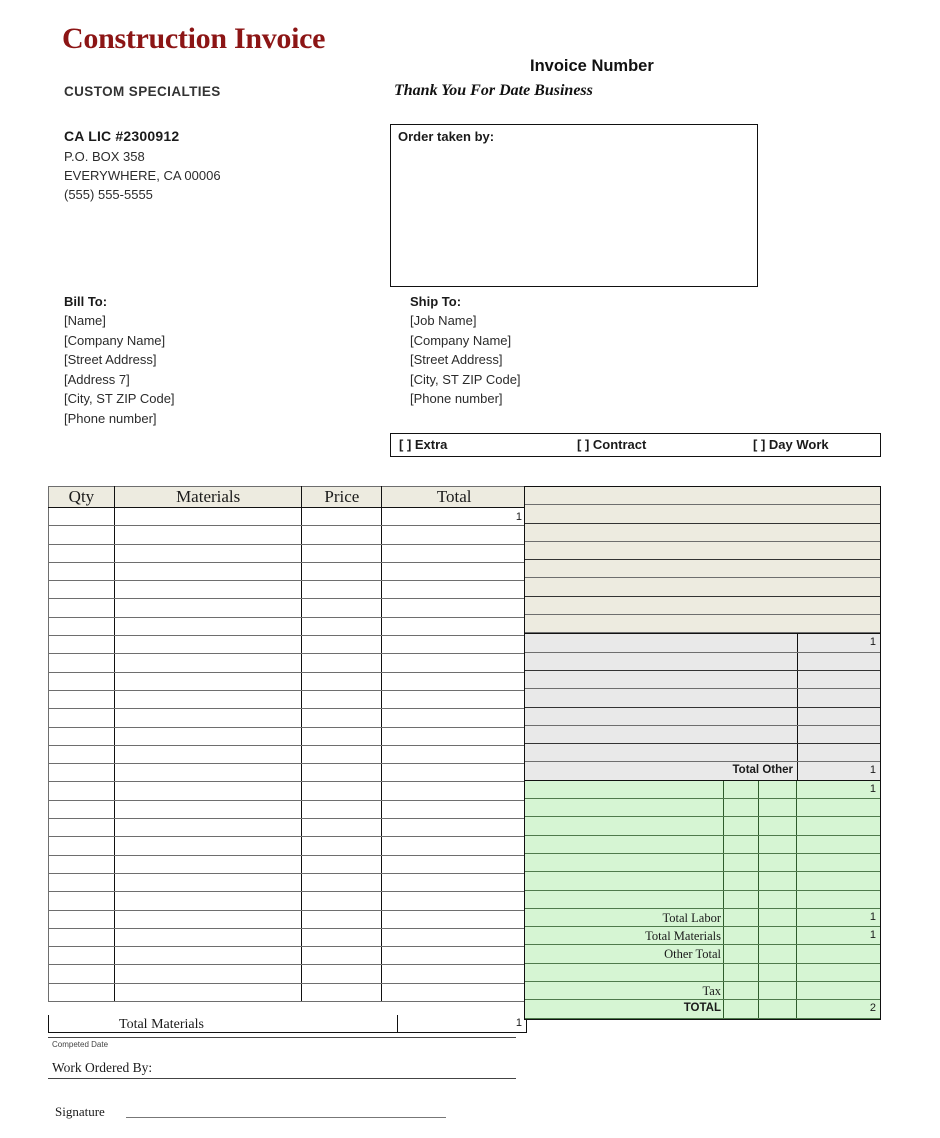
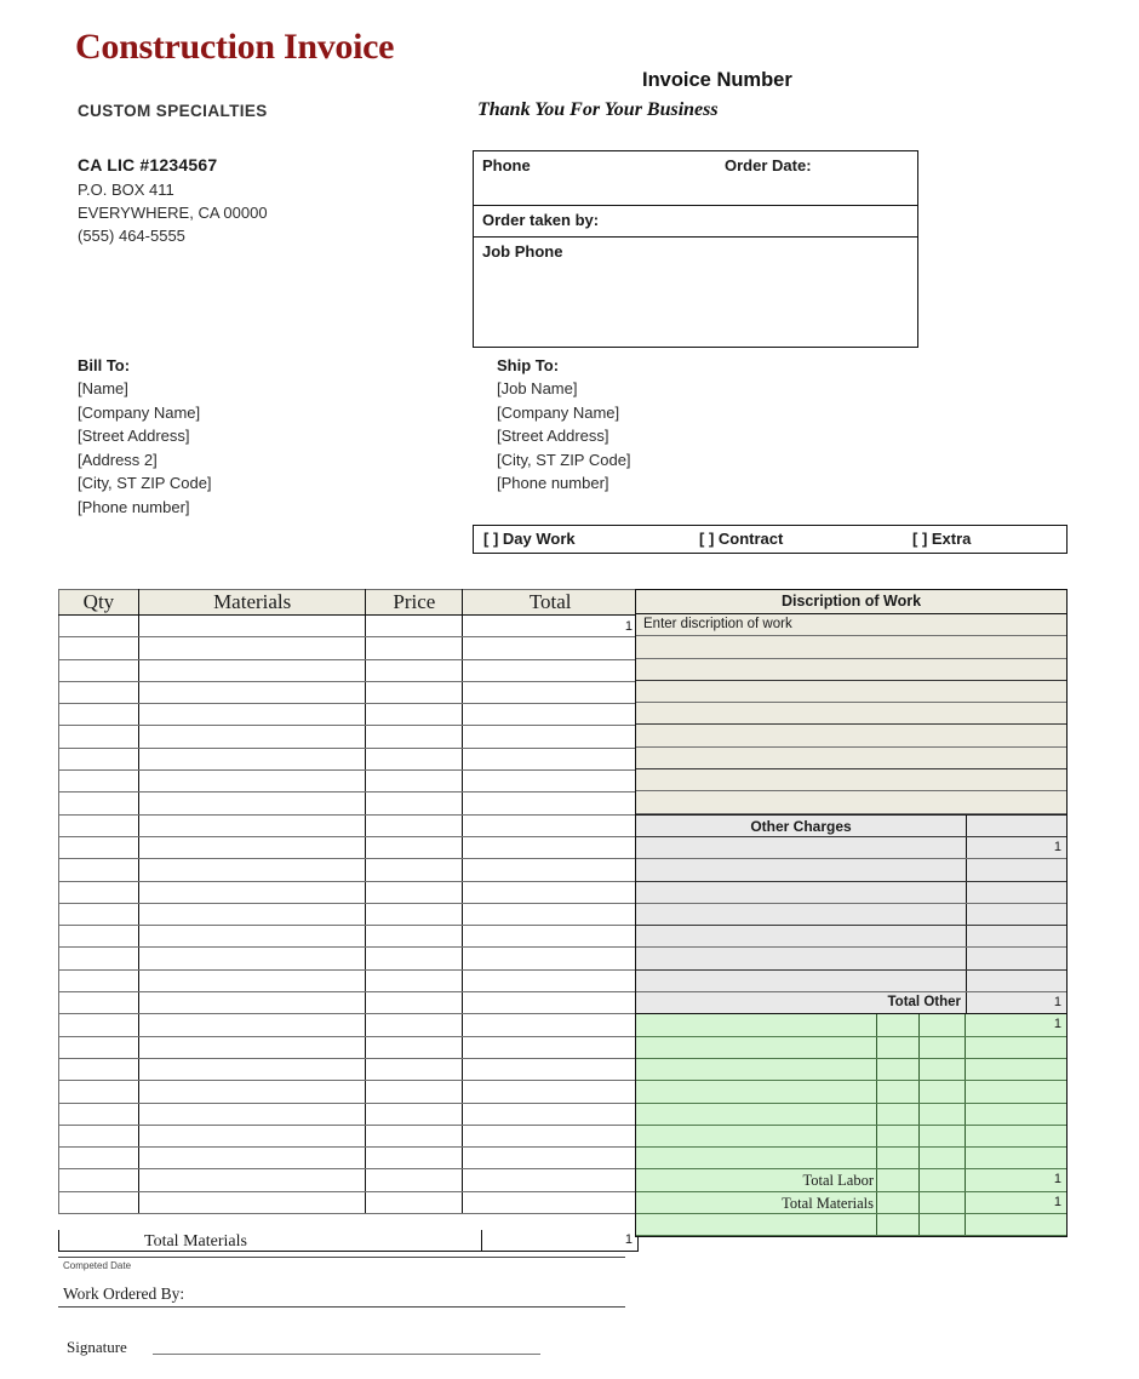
  Construction Invoice
  CUSTOM SPECIALTIES
  Invoice Number
- Thank You For Date Business
+ Thank You For Your Business
- CA LIC #2300912
+ CA LIC #1234567
- P.O. BOX 358
+ P.O. BOX 411
- EVERYWHERE, CA 00006
+ EVERYWHERE, CA 00000
- (555) 555-5555
+ (555) 464-5555
+ Phone
+ Order Date:
  Order taken by:
+ Job Phone
  Bill To:
  [Name]
  [Company Name]
  [Street Address]
- [Address 7]
+ [Address 2]
  [City, ST ZIP Code]
  [Phone number]
  Ship To:
  [Job Name]
  [Company Name]
  [Street Address]
  [City, ST ZIP Code]
  [Phone number]
- [ ] Extra
+ [ ] Day Work
  [ ] Contract
- [ ] Day Work
+ [ ] Extra
  Qty	Materials	Price	Total
  			1
  Total Materials
  1
+ Discription of Work
+ Enter discription of work
+ Other Charges
  1
  Total Other
  1
  1
  Total Labor
  1
  Total Materials
  1
- Other Total
- Tax
- TOTAL
- 2
  Competed Date
  Work Ordered By:
  Signature
